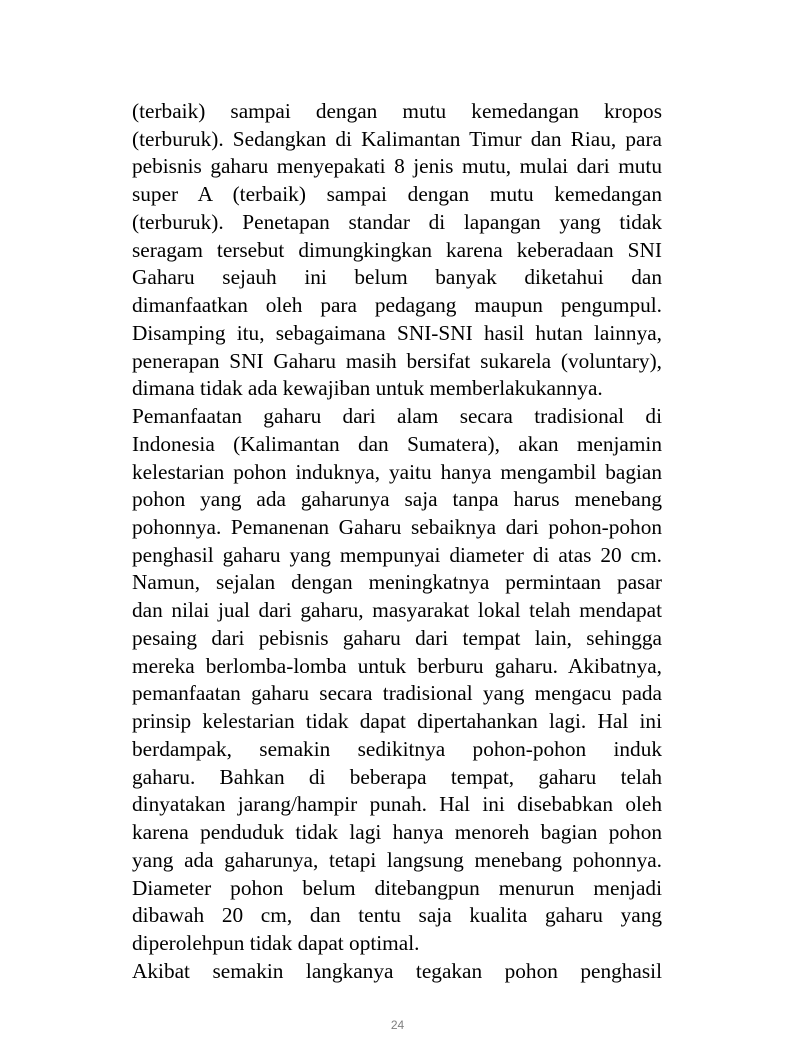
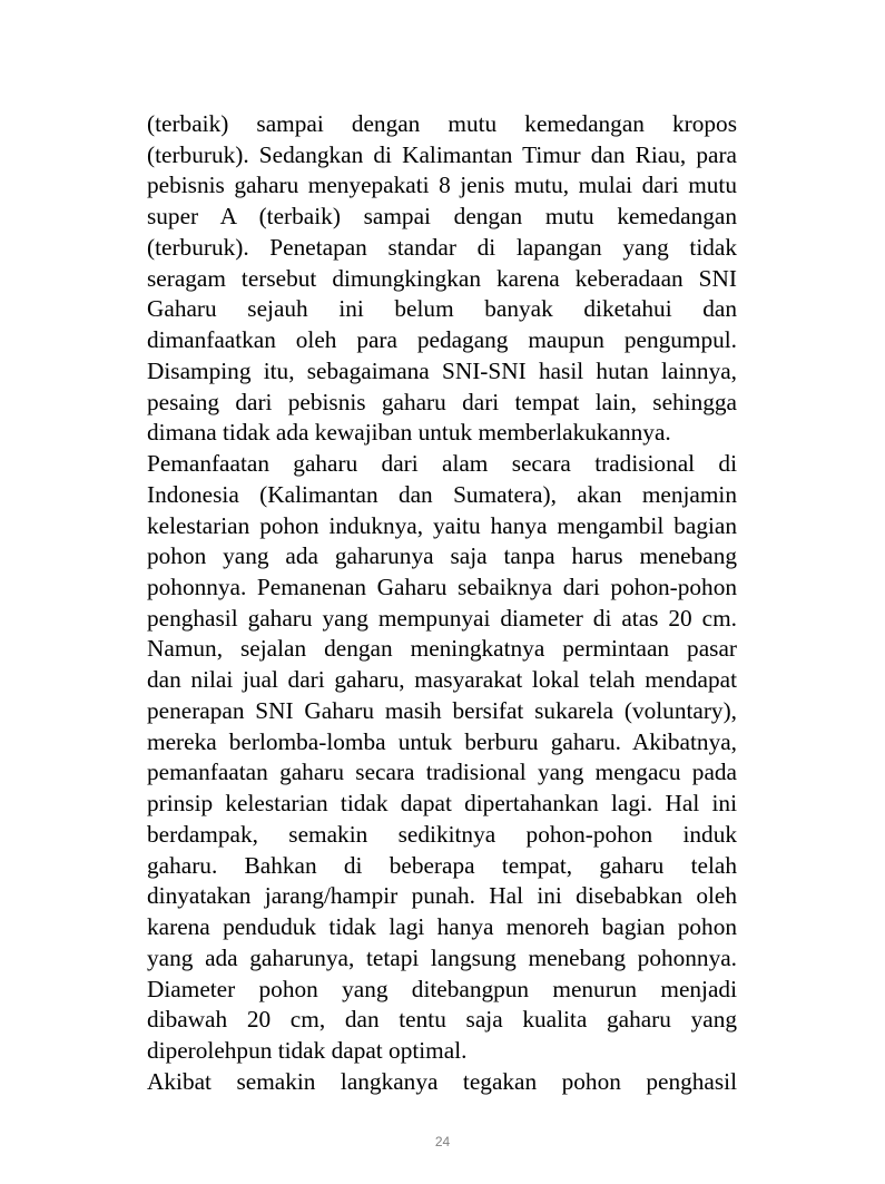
  (terbaik) sampai dengan mutu kemedangan kropos
  (terburuk). Sedangkan di Kalimantan Timur dan Riau, para
  pebisnis gaharu menyepakati 8 jenis mutu, mulai dari mutu
  super A (terbaik) sampai dengan mutu kemedangan
  (terburuk). Penetapan standar di lapangan yang tidak
  seragam tersebut dimungkingkan karena keberadaan SNI
  Gaharu sejauh ini belum banyak diketahui dan
  dimanfaatkan oleh para pedagang maupun pengumpul.
  Disamping itu, sebagaimana SNI-SNI hasil hutan lainnya,
- penerapan SNI Gaharu masih bersifat sukarela (voluntary),
+ pesaing dari pebisnis gaharu dari tempat lain, sehingga
  dimana tidak ada kewajiban untuk memberlakukannya.
  Pemanfaatan gaharu dari alam secara tradisional di
  Indonesia (Kalimantan dan Sumatera), akan menjamin
  kelestarian pohon induknya, yaitu hanya mengambil bagian
  pohon yang ada gaharunya saja tanpa harus menebang
  pohonnya. Pemanenan Gaharu sebaiknya dari pohon-pohon
  penghasil gaharu yang mempunyai diameter di atas 20 cm.
  Namun, sejalan dengan meningkatnya permintaan pasar
  dan nilai jual dari gaharu, masyarakat lokal telah mendapat
- pesaing dari pebisnis gaharu dari tempat lain, sehingga
+ penerapan SNI Gaharu masih bersifat sukarela (voluntary),
  mereka berlomba-lomba untuk berburu gaharu. Akibatnya,
  pemanfaatan gaharu secara tradisional yang mengacu pada
  prinsip kelestarian tidak dapat dipertahankan lagi. Hal ini
  berdampak, semakin sedikitnya pohon-pohon induk
  gaharu. Bahkan di beberapa tempat, gaharu telah
  dinyatakan jarang/hampir punah. Hal ini disebabkan oleh
  karena penduduk tidak lagi hanya menoreh bagian pohon
  yang ada gaharunya, tetapi langsung menebang pohonnya.
- Diameter pohon belum ditebangpun menurun menjadi
+ Diameter pohon yang ditebangpun menurun menjadi
  dibawah 20 cm, dan tentu saja kualita gaharu yang
  diperolehpun tidak dapat optimal.
  Akibat semakin langkanya tegakan pohon penghasil
  24
